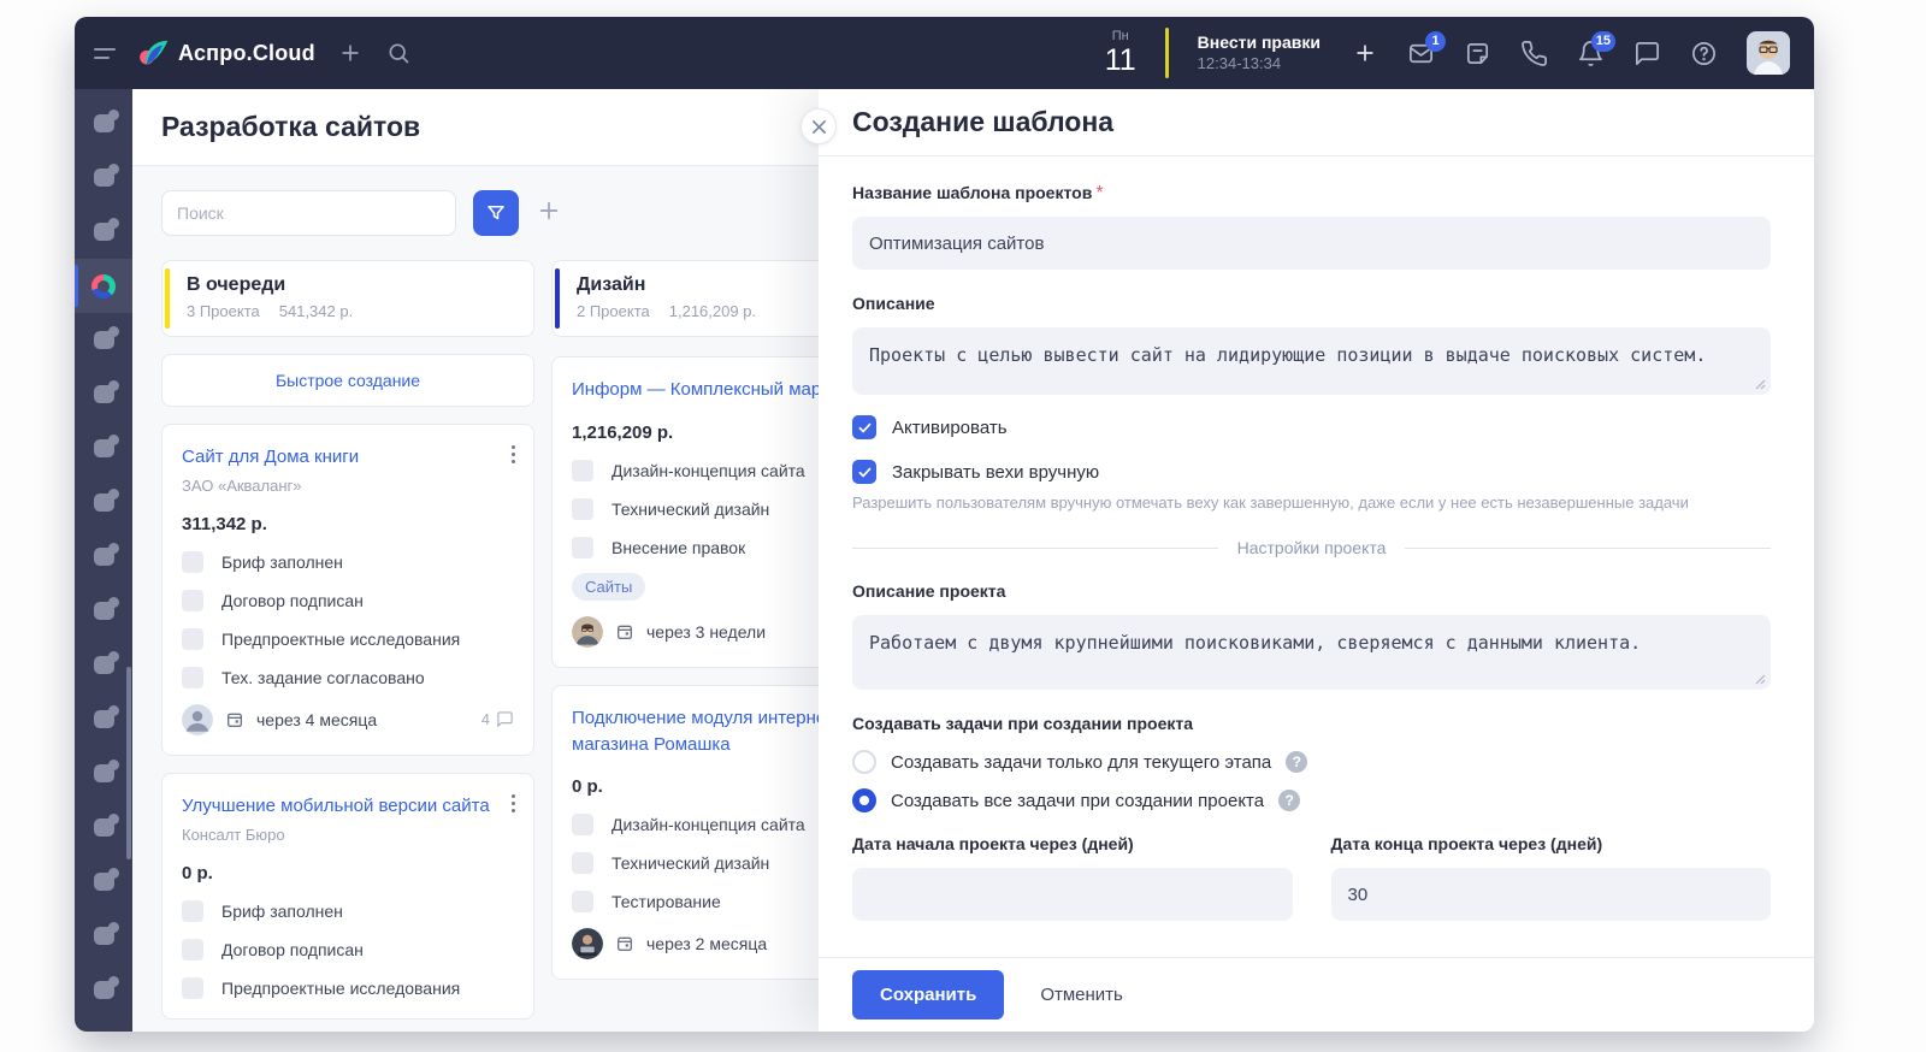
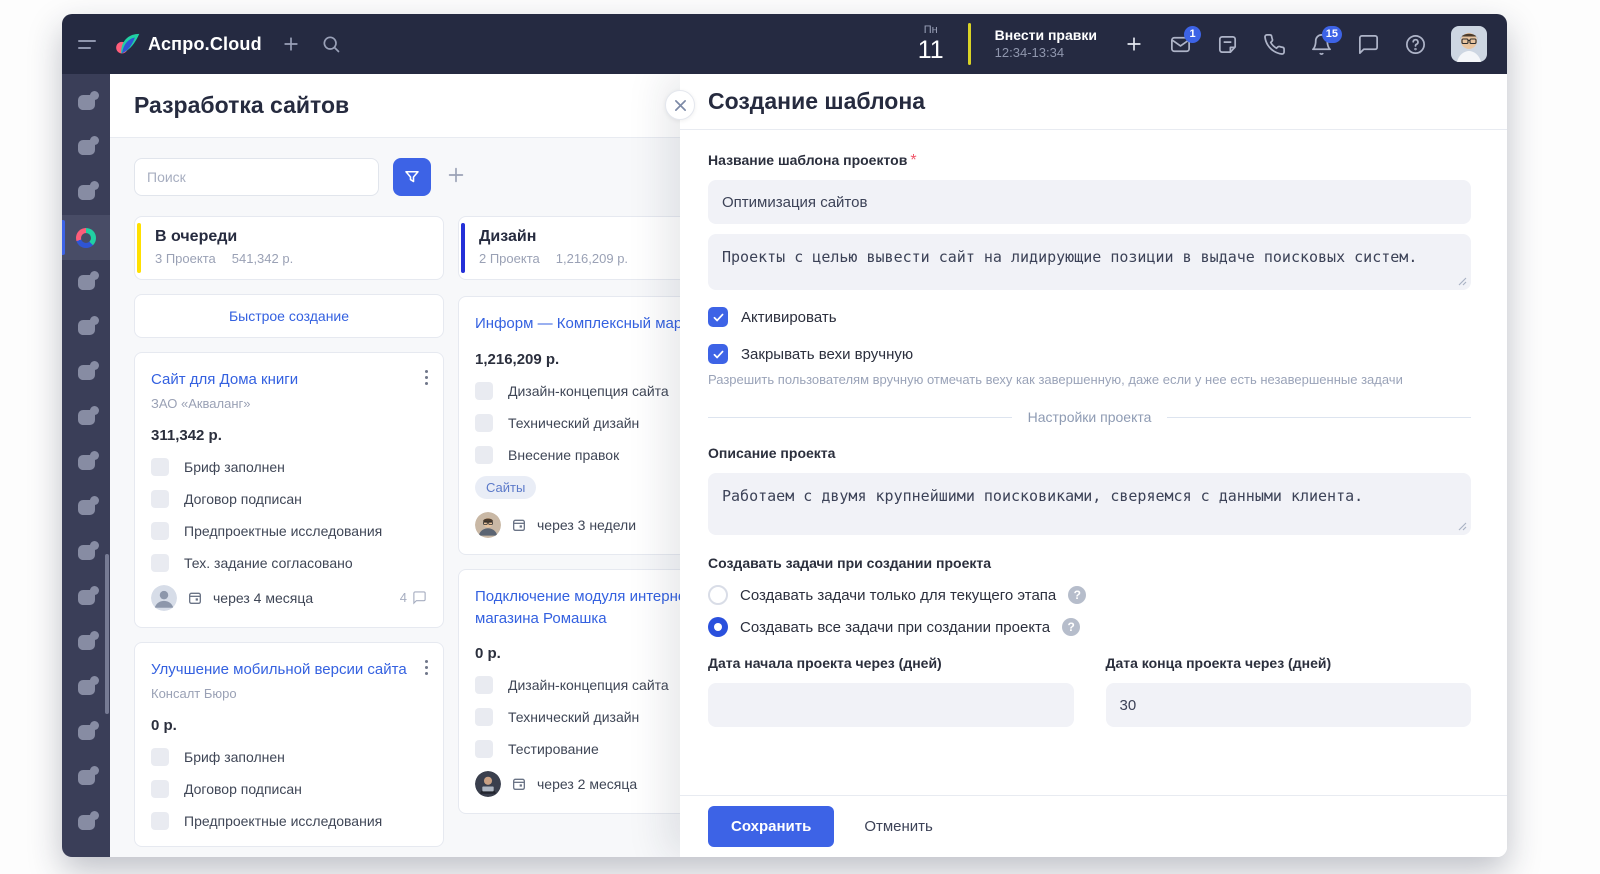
  Аспро.Cloud
  Пн
  11
  Внести правки
  12:34-13:34
  1
  15
  Разработка сайтов
  Поиск
  В очереди
  3 Проекта
  541,342 р.
  Быстрое создание
  Сайт для Дома книги
  ЗАО «Акваланг»
  311,342 р.
  Бриф заполнен
  Договор подписан
  Предпроектные исследования
  Тех. задание согласовано
  через 4 месяца
  4
  Улучшение мобильной версии сайта
  Консалт Бюро
  0 р.
  Бриф заполнен
  Договор подписан
  Предпроектные исследования
  Дизайн
  2 Проекта
  1,216,209 р.
  Информ — Комплексный мар
  1,216,209 р.
  Дизайн-концепция сайта
  Технический дизайн
  Внесение правок
  Сайты
  через 3 недели
  Подключение модуля интернмагазина Ромашка
  0 р.
  Дизайн-концепция сайта
  Технический дизайн
  Тестирование
  через 2 месяца
  Создание шаблона
  Название шаблона проектов *
  Оптимизация сайтов
- Описание
  Проекты с целью вывести сайт на лидирующие позиции в выдаче поисковых систем.
  Активировать
  Закрывать вехи вручную
  Разрешить пользователям вручную отмечать веху как завершенную, даже если у нее есть незавершенные задачи
  Настройки проекта
  Описание проекта
  Работаем с двумя крупнейшими поисковиками, сверяемся с данными клиента.
  Создавать задачи при создании проекта
  Создавать задачи только для текущего этапа
  ?
  Создавать все задачи при создании проекта
  ?
  Дата начала проекта через (дней)
  Дата конца проекта через (дней) 30
  Сохранить
  Отменить
